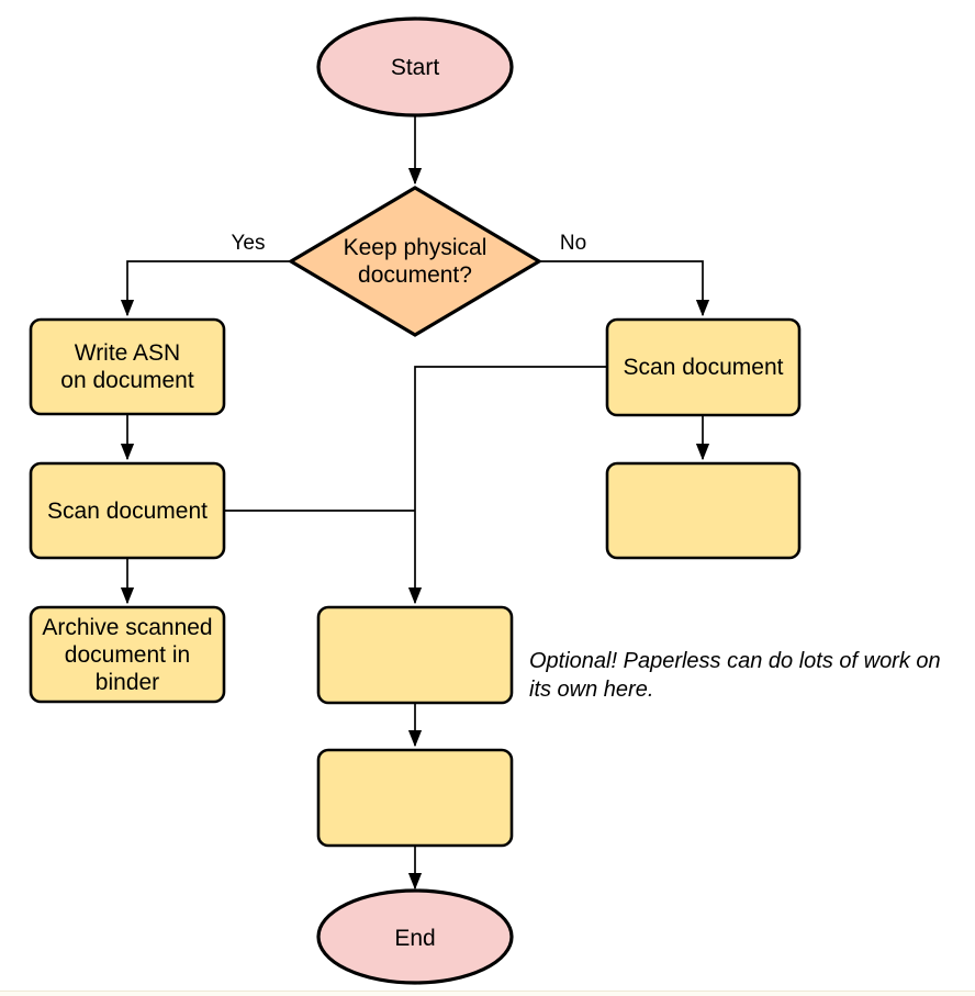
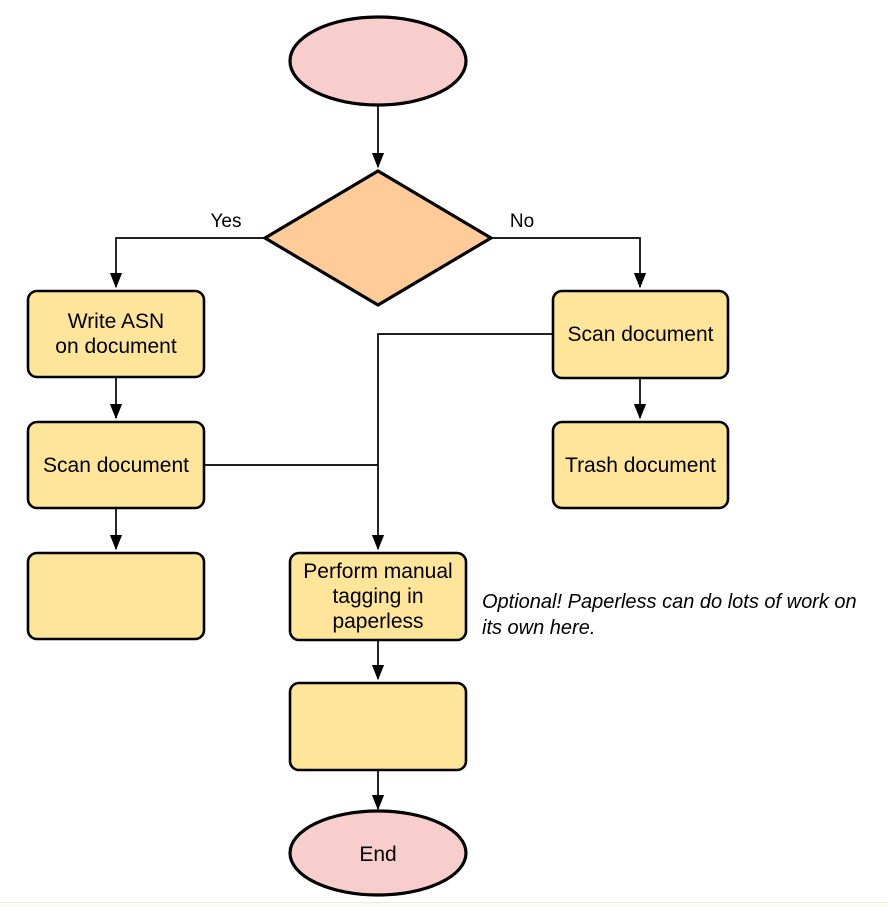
- Start
- Keep physical
- document?
  Write ASN
  on document
  Scan document
- Archive scanned
- document in
- binder
  Scan document
+ Trash document
+ Perform manual
+ tagging in
+ paperless
  End
  Yes
  No
  Optional! Paperless can do lots of work on
  its own here.
